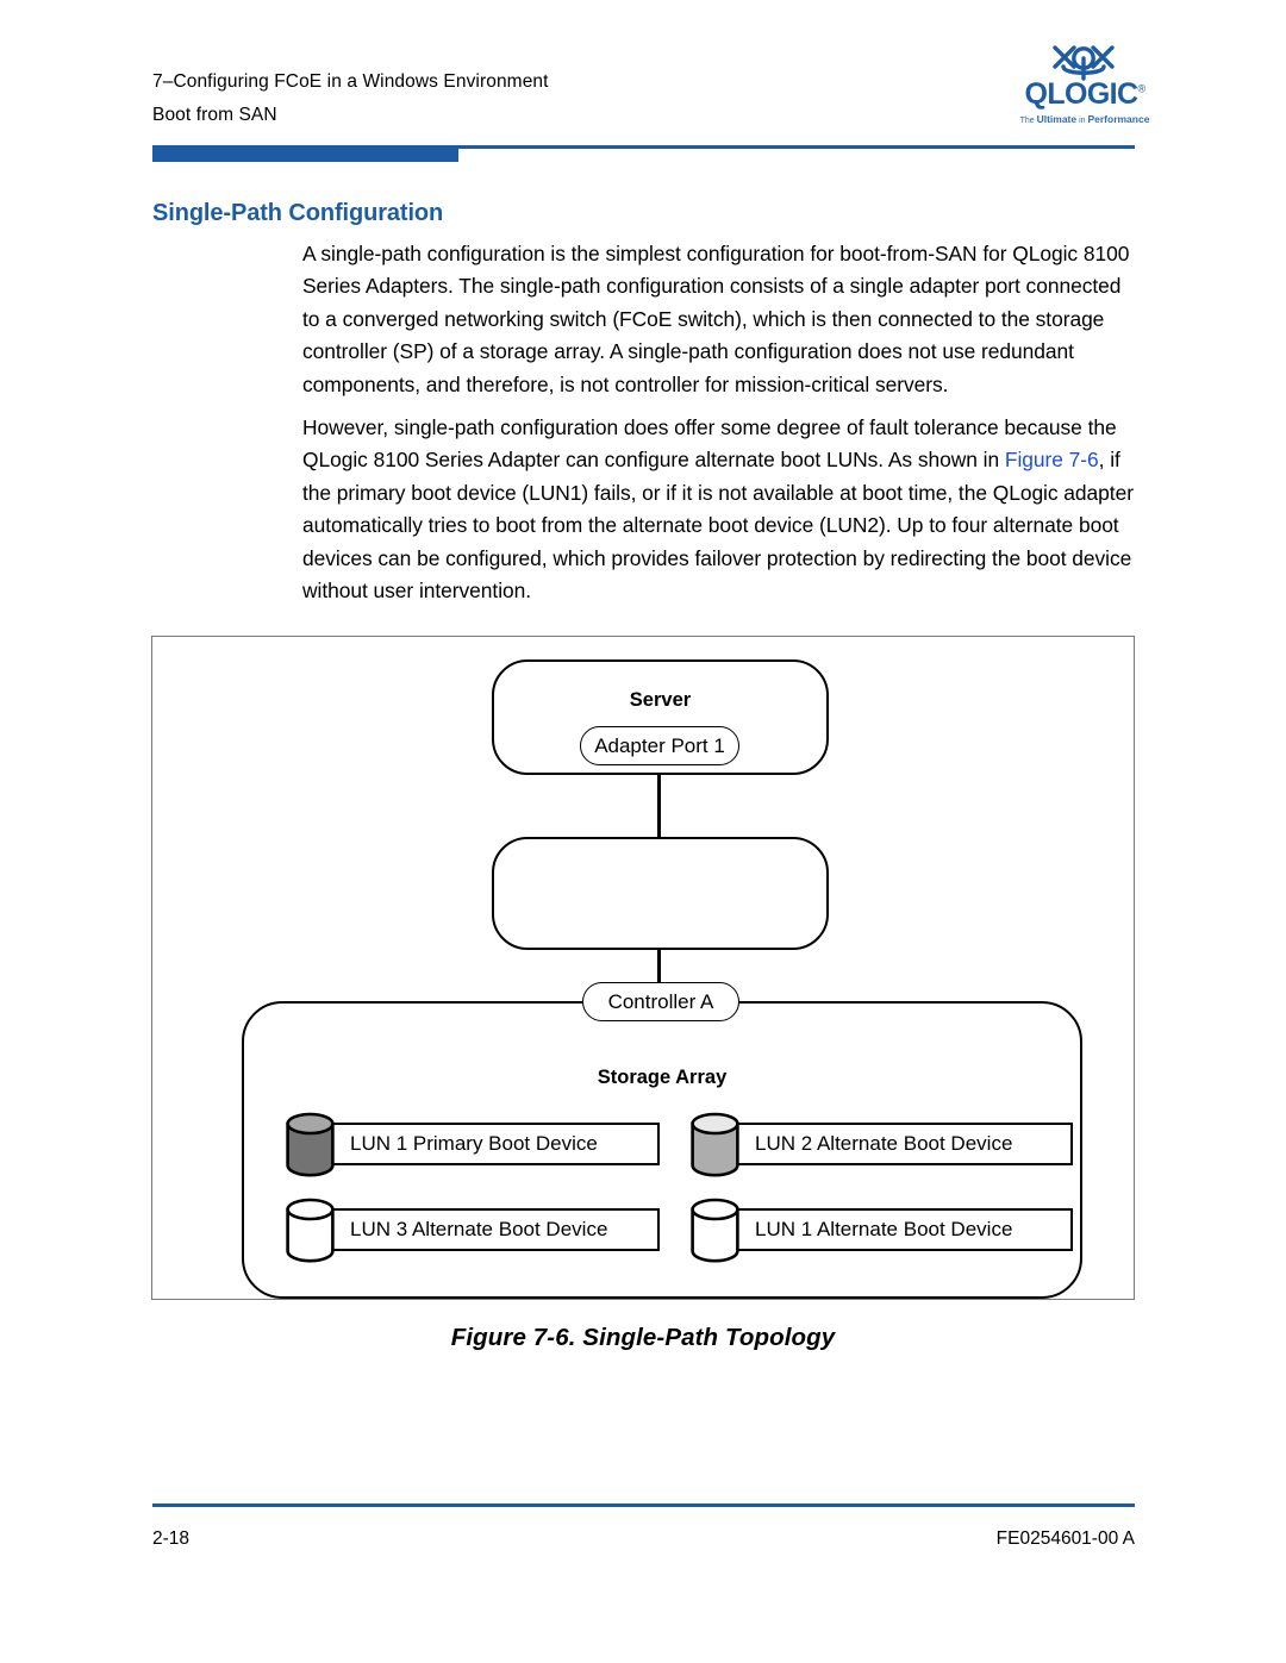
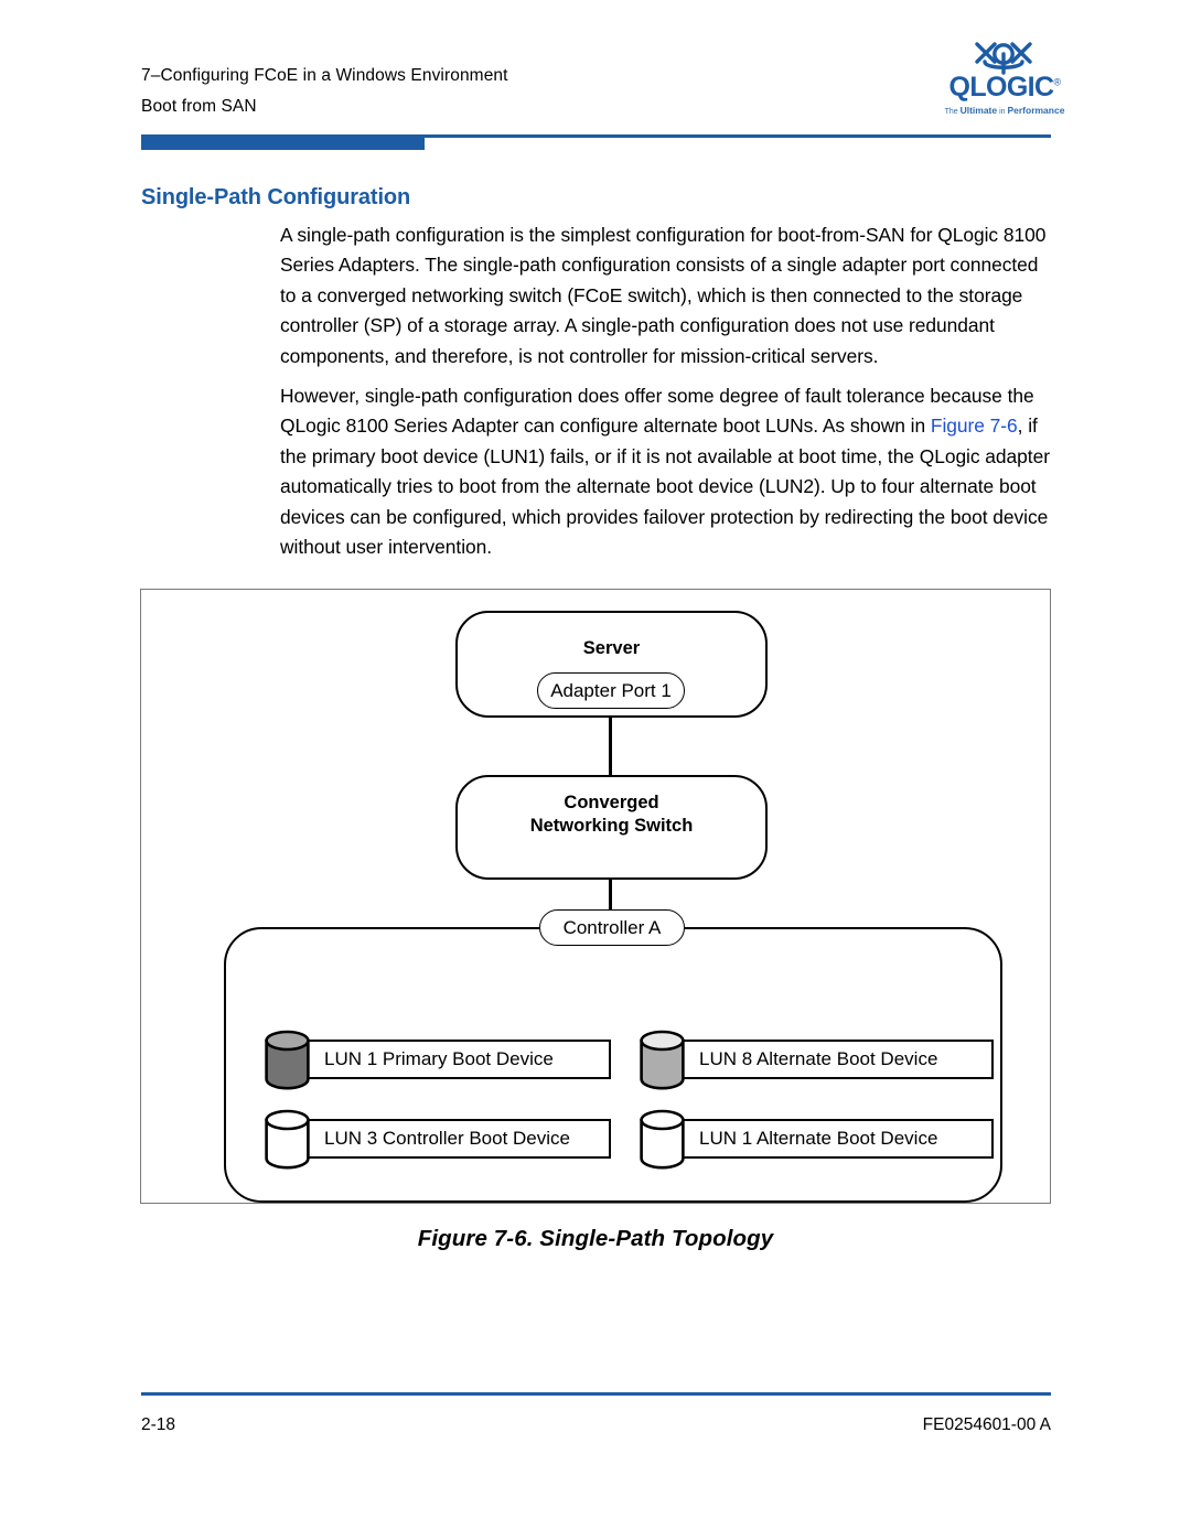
  7–Configuring FCoE in a Windows Environment
  Boot from SAN
  QLOGIC®
  Ultimate Performance
  Single-Path Configuration
  A single-path configuration is the simplest configuration for boot-from-SAN for QLogic 8100 Series Adapters. The single-path configuration consists of a single adapter port connected to a converged networking switch (FCoE switch), which is then connected to the storage controller (SP) of a storage array. A single-path configuration does not use redundant components, and therefore, is not controller for mission-critical servers.
  However, single-path configuration does offer some degree of fault tolerance because the QLogic 8100 Series Adapter can configure alternate boot LUNs. As shown in Figure 7-6, if the primary boot device (LUN1) fails, or if it is not available at boot time, the QLogic adapter automatically tries to boot from the alternate boot device (LUN2). Up to four alternate boot devices can be configured, which provides failover protection by redirecting the boot device without user intervention.
  Server
  Adapter Port 1
+ Converged
+ Networking Switch
  Controller A
- Storage Array
  LUN 1 Primary Boot Device
- LUN 2 Alternate Boot Device
+ LUN 8 Alternate Boot Device
- LUN 3 Alternate Boot Device
+ LUN 3 Controller Boot Device
  LUN 1 Alternate Boot Device
  Figure 7-6. Single-Path Topology
  2-18
  FE0254601-00 A
